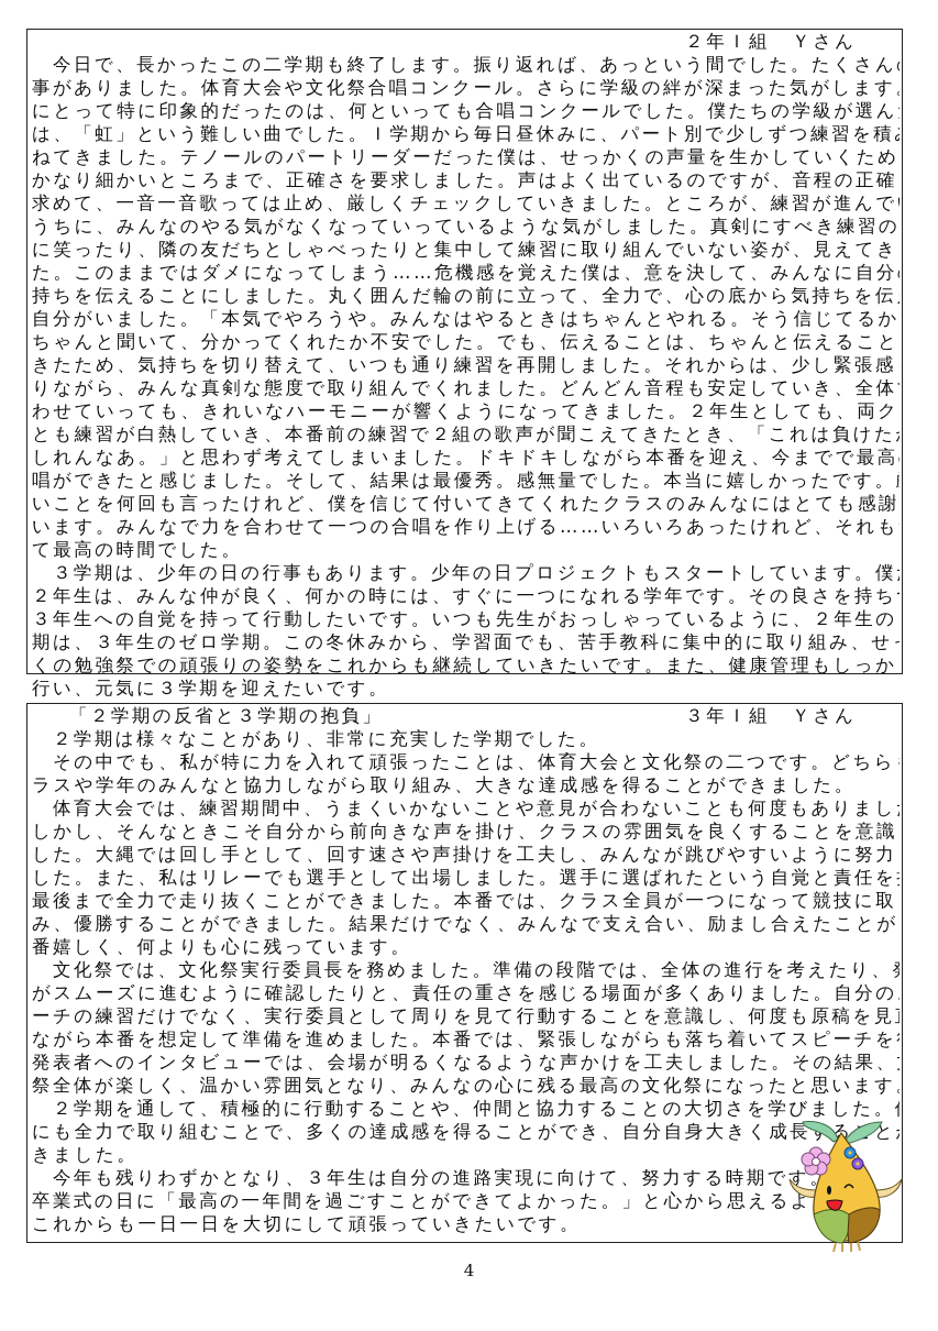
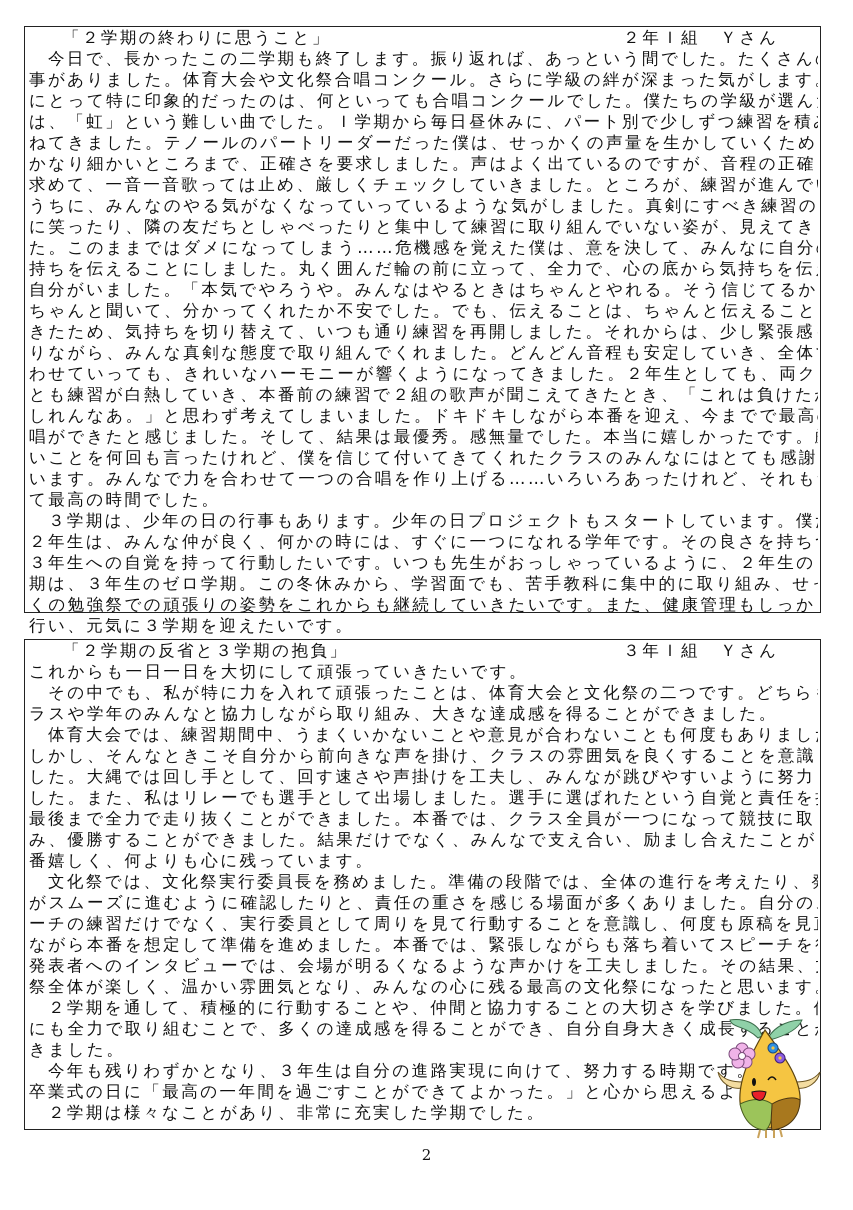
+ 「２学期の終わりに思うこと」
  ２年Ｉ組 Ｙさん
  今日で、長かったこの二学期も終了します。振り返れば、あっという間でした。たくさん
  事がありました。体育大会や文化祭合唱コンクール。さらに学級の絆が深まった気がします
  にとって特に印象的だったのは、何といっても合唱コンクールでした。僕たちの学級が選ん
  は、「虹」という難しい曲でした。Ｉ学期から毎日昼休みに、パート別で少しずつ練習を積
  ねてきました。テノールのパートリーダーだった僕は、せっかくの声量を生かしていくため
  かなり細かいところまで、正確さを要求しました。声はよく出ているのですが、音程の正確
  求めて、一音一音歌っては止め、厳しくチェックしていきました。ところが、練習が進んで
  うちに、みんなのやる気がなくなっていっているような気がしました。真剣にすべき練習の
  に笑ったり、隣の友だちとしゃべったりと集中して練習に取り組んでいない姿が、見えてき
  た。このままではダメになってしまう……危機感を覚えた僕は、意を決して、みんなに自分
  持ちを伝えることにしました。丸く囲んだ輪の前に立って、全力で、心の底から気持ちを伝
  自分がいました。「本気でやろうや。みんなはやるときはちゃんとやれる。そう信じてるか
  ちゃんと聞いて、分かってくれたか不安でした。でも、伝えることは、ちゃんと伝えること
  きたため、気持ちを切り替えて、いつも通り練習を再開しました。それからは、少し緊張感
  りながら、みんな真剣な態度で取り組んでくれました。どんどん音程も安定していき、全体
  わせていっても、きれいなハーモニーが響くようになってきました。２年生としても、両ク
  とも練習が白熱していき、本番前の練習で２組の歌声が聞こえてきたとき、「これは負けた
  しれんなあ。」と思わず考えてしまいました。ドキドキしながら本番を迎え、今までで最高
  唱ができたと感じました。そして、結果は最優秀。感無量でした。本当に嬉しかったです。
  いことを何回も言ったけれど、僕を信じて付いてきてくれたクラスのみんなにはとても感謝
  います。みんなで力を合わせて一つの合唱を作り上げる……いろいろあったけれど、それも
  て最高の時間でした。
  ３学期は、少年の日の行事もあります。少年の日プロジェクトもスタートしています。僕
  ２年生は、みんな仲が良く、何かの時には、すぐに一つになれる学年です。その良さを持ち
  ３年生への自覚を持って行動したいです。いつも先生がおっしゃっているように、２年生の
  期は、３年生のゼロ学期。この冬休みから、学習面でも、苦手教科に集中的に取り組み、せ
  くの勉強祭での頑張りの姿勢をこれからも継続していきたいです。また、健康管理もしっか
  行い、元気に３学期を迎えたいです。
  「２学期の反省と３学期の抱負」
  ３年Ｉ組 Ｙさん
- ２学期は様々なことがあり、非常に充実した学期でした。
+ これからも一日一日を大切にして頑張っていきたいです。
  その中でも、私が特に力を入れて頑張ったことは、体育大会と文化祭の二つです。どちら
  ラスや学年のみんなと協力しながら取り組み、大きな達成感を得ることができました。
  体育大会では、練習期間中、うまくいかないことや意見が合わないことも何度もありまし
  しかし、そんなときこそ自分から前向きな声を掛け、クラスの雰囲気を良くすることを意識
  した。大縄では回し手として、回す速さや声掛けを工夫し、みんなが跳びやすいように努力
  した。また、私はリレーでも選手として出場しました。選手に選ばれたという自覚と責任を
  最後まで全力で走り抜くことができました。本番では、クラス全員が一つになって競技に取
  み、優勝することができました。結果だけでなく、みんなで支え合い、励まし合えたことが
  番嬉しく、何よりも心に残っています。
  文化祭では、文化祭実行委員長を務めました。準備の段階では、全体の進行を考えたり、
  がスムーズに進むように確認したりと、責任の重さを感じる場面が多くありました。自分の
  ーチの練習だけでなく、実行委員として周りを見て行動することを意識し、何度も原稿を見
  ながら本番を想定して準備を進めました。本番では、緊張しながらも落ち着いてスピーチを
  発表者へのインタビューでは、会場が明るくなるような声かけを工夫しました。その結果、
  祭全体が楽しく、温かい雰囲気となり、みんなの心に残る最高の文化祭になったと思います
  ２学期を通して、積極的に行動することや、仲間と協力することの大切さを学びました。
  にも全力で取り組むことで、多くの達成感を得ることができ、自分自身大きく成長ると
  きました。
  今年も残りわずかとなり、３年生は自分の進路実現に向けて、努力する時期です
  卒業式の日に「最高の一年間を過ごすことができてよかった。」と心から思えるよ
- これからも一日一日を大切にして頑張っていきたいです。
+ ２学期は様々なことがあり、非常に充実した学期でした。
- 4
+ 2
